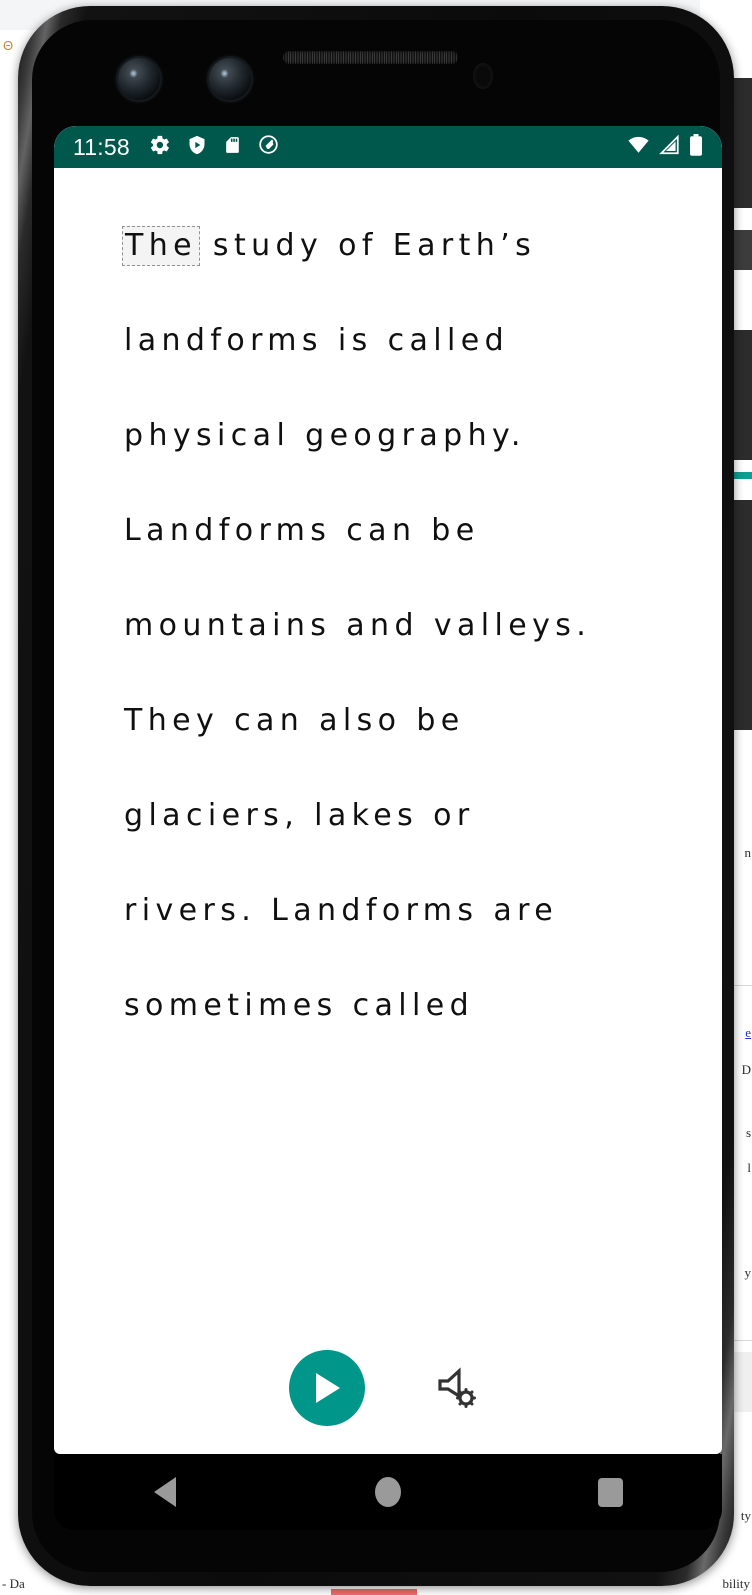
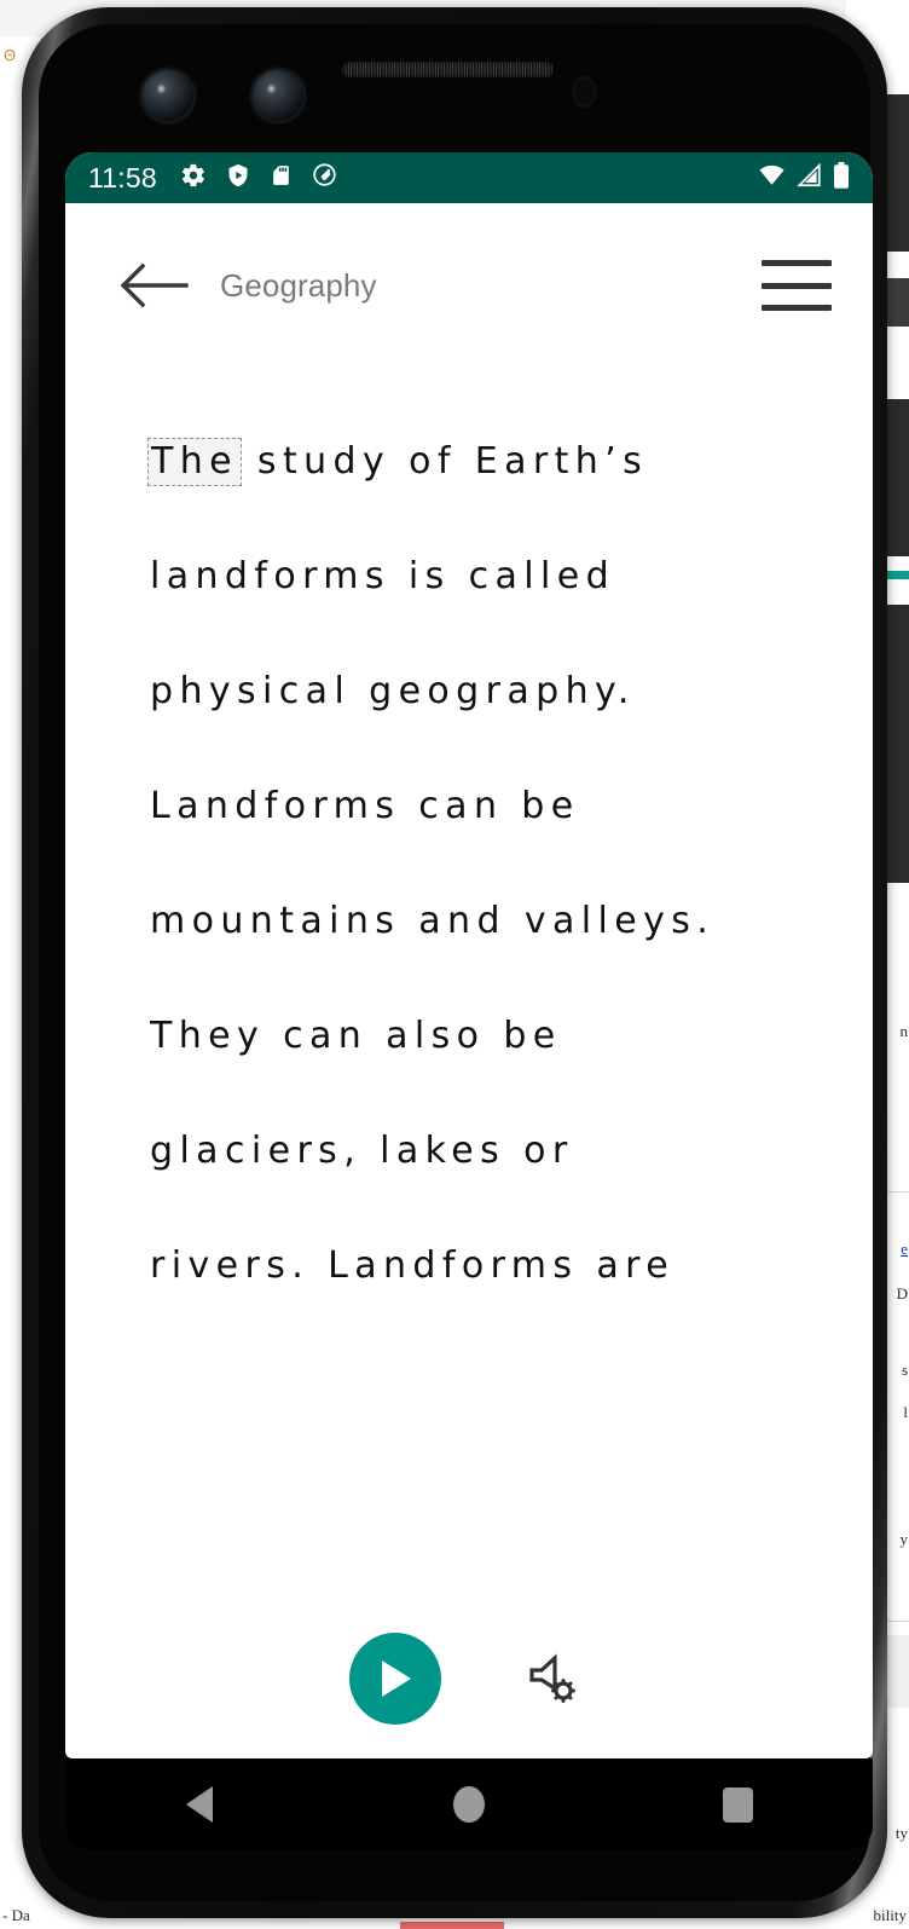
  Θ
  e
  D
  s
  l
  n
  y
  ty
  - Da
  bility
  11:58
+ Geography
  The study of Earth’s
  landforms is called
  physical geography.
  Landforms can be
  mountains and valleys.
  They can also be
  glaciers, lakes or
  rivers. Landforms are
- sometimes called
